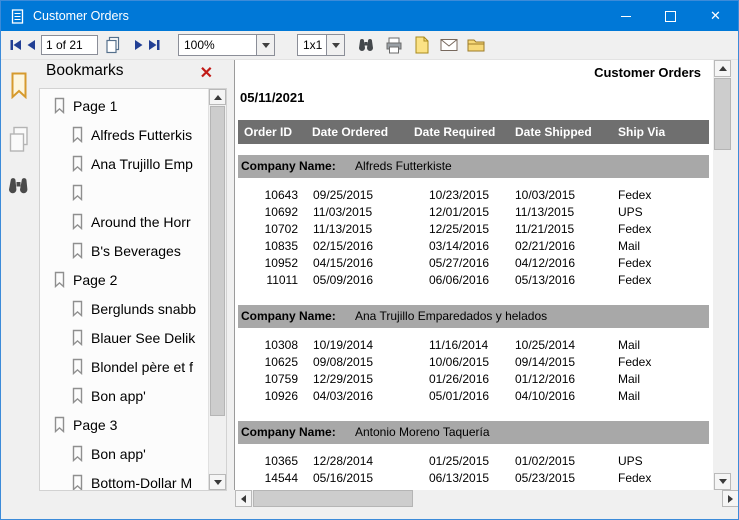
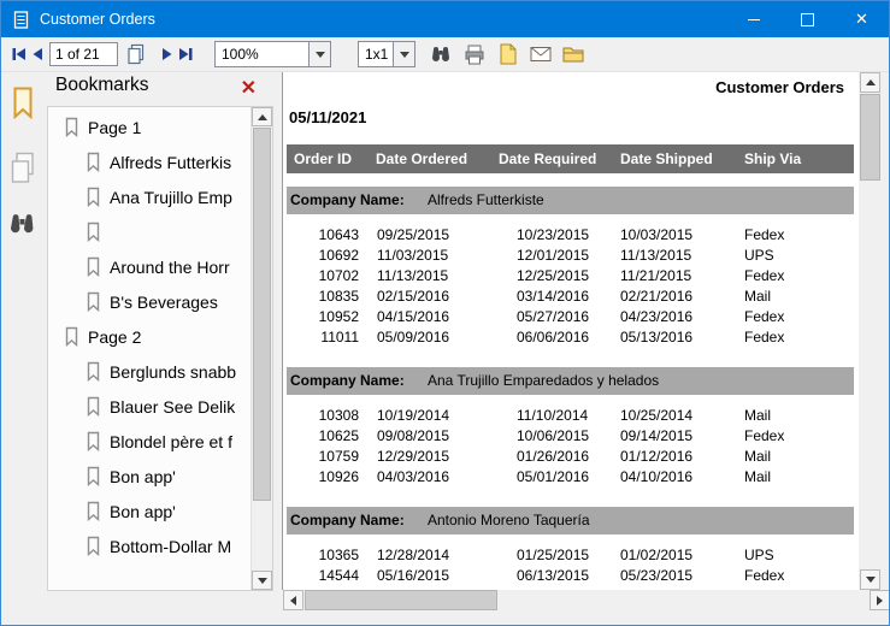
  Customer Orders
  ✕
  1 of 21
  100%
  1x1
  Bookmarks
  ✕
  Page 1
  Alfreds Futterkis
  Ana Trujillo Emp
  Around the Horr
  B's Beverages
  Page 2
  Berglunds snabb
  Blauer See Delik
  Blondel père et f
  Bon app'
- Page 3
  Bon app'
  Bottom-Dollar M
  Customer Orders
  05/11/2021
  Order ID
  Date Ordered
  Date Required
  Date Shipped
  Ship Via
  Company Name:
  Alfreds Futterkiste
  10643
  09/25/2015
  10/23/2015
  10/03/2015
  Fedex
  10692
  11/03/2015
  12/01/2015
  11/13/2015
  UPS
  10702
  11/13/2015
  12/25/2015
  11/21/2015
  Fedex
  10835
  02/15/2016
  03/14/2016
  02/21/2016
  Mail
  10952
  04/15/2016
  05/27/2016
- 04/12/2016
+ 04/23/2016
  Fedex
  11011
  05/09/2016
  06/06/2016
  05/13/2016
  Fedex
  Company Name:
  Ana Trujillo Emparedados y helados
  10308
  10/19/2014
- 11/16/2014
+ 11/10/2014
  10/25/2014
  Mail
  10625
  09/08/2015
  10/06/2015
  09/14/2015
  Fedex
  10759
  12/29/2015
  01/26/2016
  01/12/2016
  Mail
  10926
  04/03/2016
  05/01/2016
  04/10/2016
  Mail
  Company Name:
  Antonio Moreno Taquería
  10365
  12/28/2014
  01/25/2015
  01/02/2015
  UPS
  14544
  05/16/2015
  06/13/2015
  05/23/2015
  Fedex
